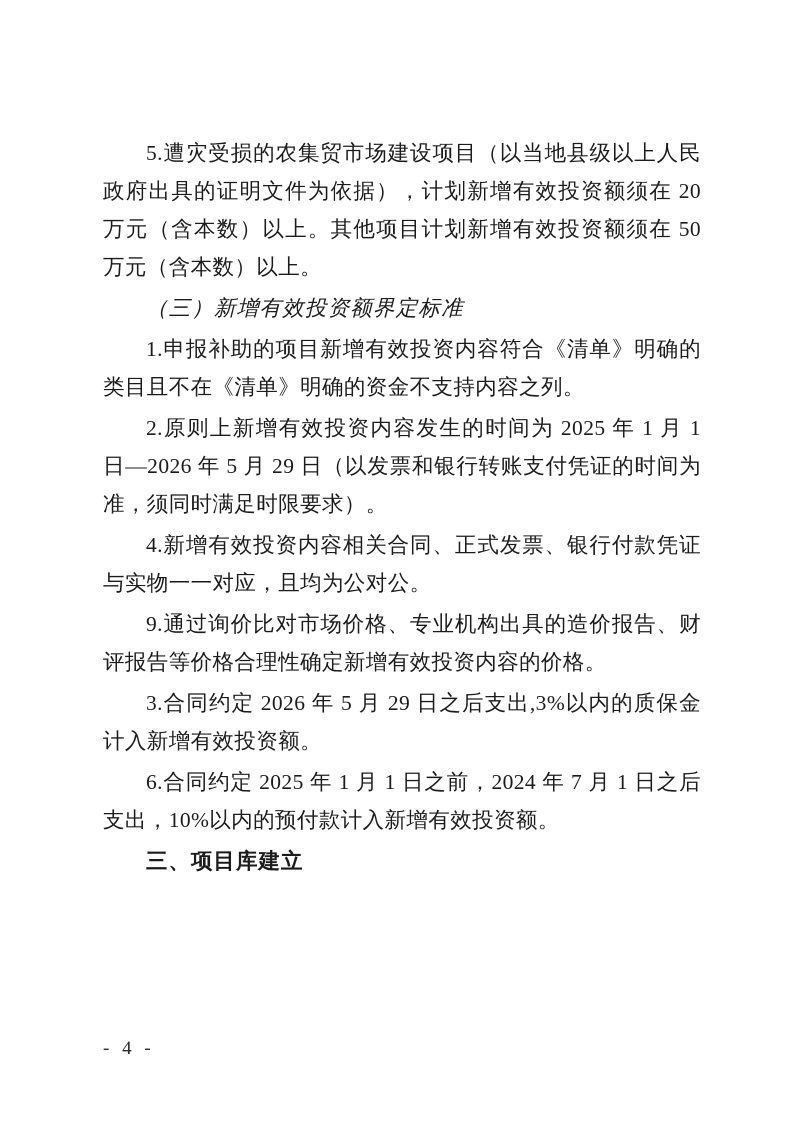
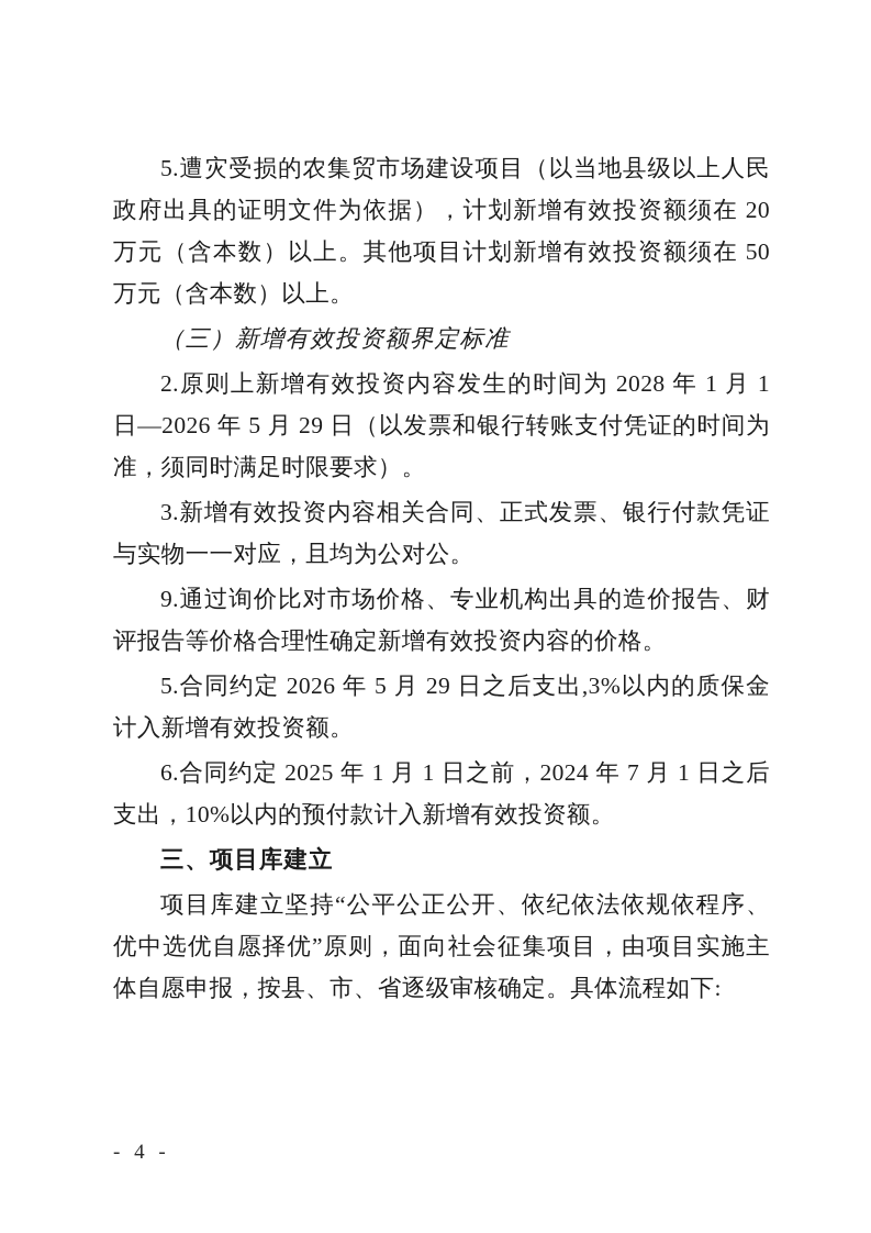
  5.遭灾受损的农集贸市场建设项目（以当地县级以上人民政府出具的证明文件为依据），计划新增有效投资额须在 20 万元（含本数）以上。其他项目计划新增有效投资额须在 50 万元（含本数）以上。
  （三）新增有效投资额界定标准
- 1.申报补助的项目新增有效投资内容符合《清单》明确的类目且不在《清单》明确的资金不支持内容之列。
- 2.原则上新增有效投资内容发生的时间为 2025 年 1 月 1 日—2026 年 5 月 29 日（以发票和银行转账支付凭证的时间为准，须同时满足时限要求）。
+ 2.原则上新增有效投资内容发生的时间为 2028 年 1 月 1 日—2026 年 5 月 29 日（以发票和银行转账支付凭证的时间为准，须同时满足时限要求）。
- 4.新增有效投资内容相关合同、正式发票、银行付款凭证与实物一一对应，且均为公对公。
+ 3.新增有效投资内容相关合同、正式发票、银行付款凭证与实物一一对应，且均为公对公。
  9.通过询价比对市场价格、专业机构出具的造价报告、财评报告等价格合理性确定新增有效投资内容的价格。
- 3.合同约定 2026 年 5 月 29 日之后支出,3%以内的质保金计入新增有效投资额。
+ 5.合同约定 2026 年 5 月 29 日之后支出,3%以内的质保金计入新增有效投资额。
  6.合同约定 2025 年 1 月 1 日之前，2024 年 7 月 1 日之后支出，10%以内的预付款计入新增有效投资额。
  三、项目库建立
+ 项目库建立坚持“公平公正公开、依纪依法依规依程序、优中选优自愿择优”原则，面向社会征集项目，由项目实施主体自愿申报，按县、市、省逐级审核确定。具体流程如下:
  - 4 -
